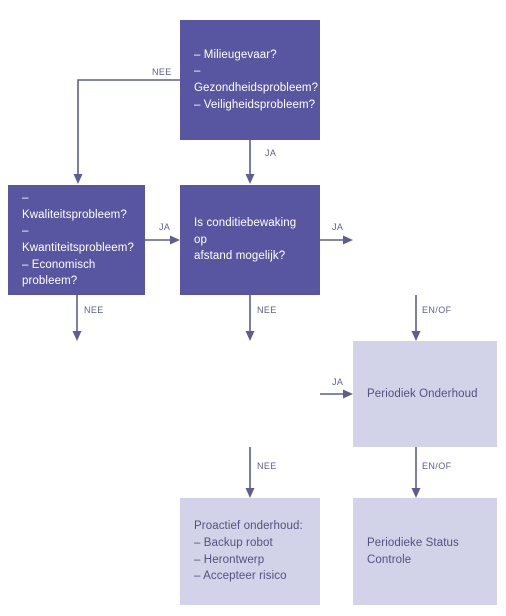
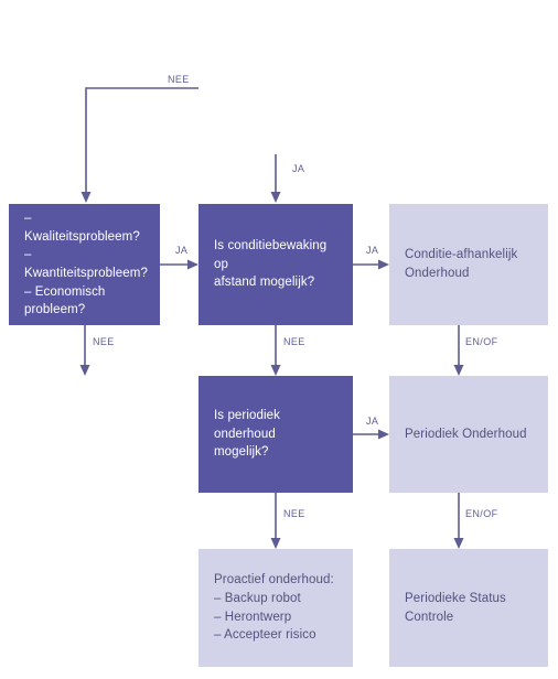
- – Milieugevaar?
- – Gezondheidsprobleem?
- – Veiligheidsprobleem?
  – Kwaliteitsprobleem?
  – Kwantiteitsprobleem?
  – Economisch probleem?
  Is conditiebewaking op
  afstand mogelijk?
+ Conditie-afhankelijk
+ Onderhoud
+ Is periodiek onderhoud
+ mogelijk?
  Periodiek Onderhoud
  Proactief onderhoud:
  – Backup robot
  – Herontwerp
  – Accepteer risico
  Periodieke Status
  Controle
  NEE
  JA
  JA
  JA
  NEE
  NEE
  EN/OF
  JA
  NEE
  EN/OF
